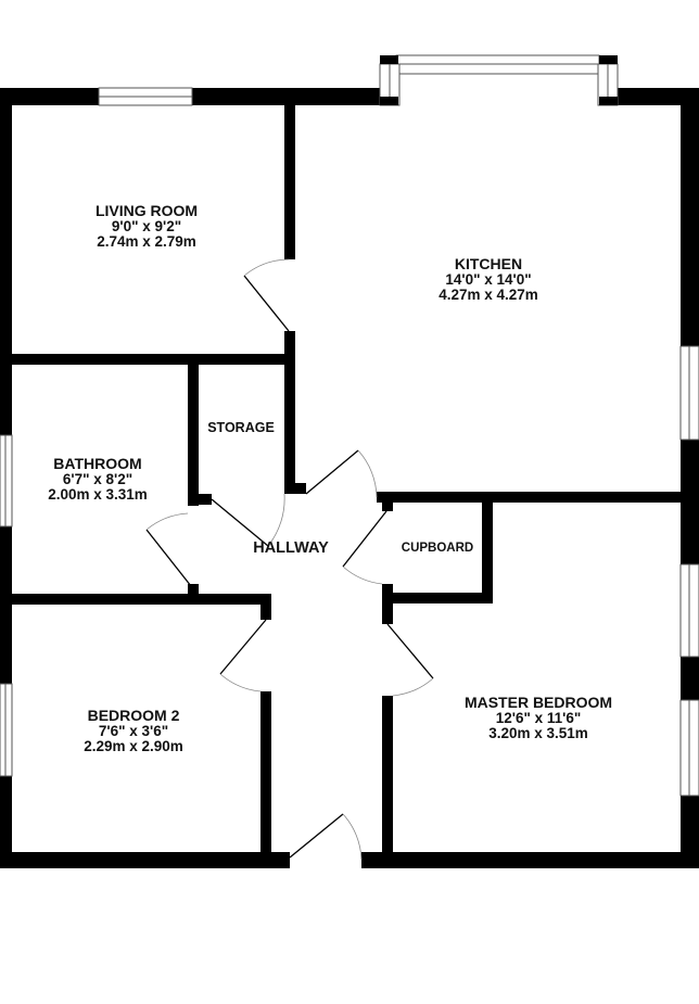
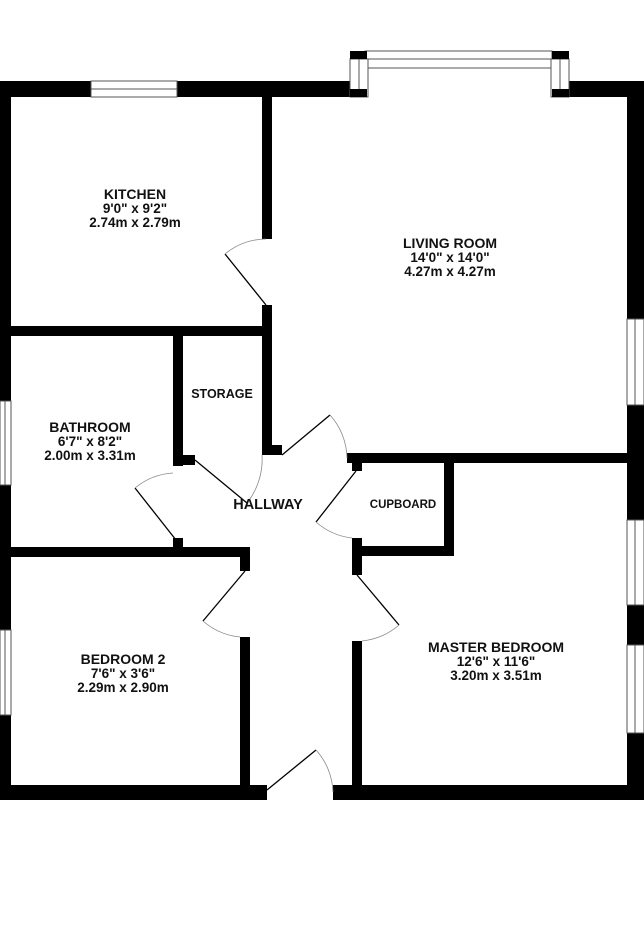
- LIVING ROOM
+ KITCHEN
  9'0" x 9'2"
  2.74m x 2.79m
- KITCHEN
+ LIVING ROOM
  14'0" x 14'0"
  4.27m x 4.27m
  STORAGE
  BATHROOM
  6'7" x 8'2"
  2.00m x 3.31m
  HALLWAY
  CUPBOARD
  BEDROOM 2
  7'6" x 3'6"
  2.29m x 2.90m
  MASTER BEDROOM
  12'6" x 11'6"
  3.20m x 3.51m
